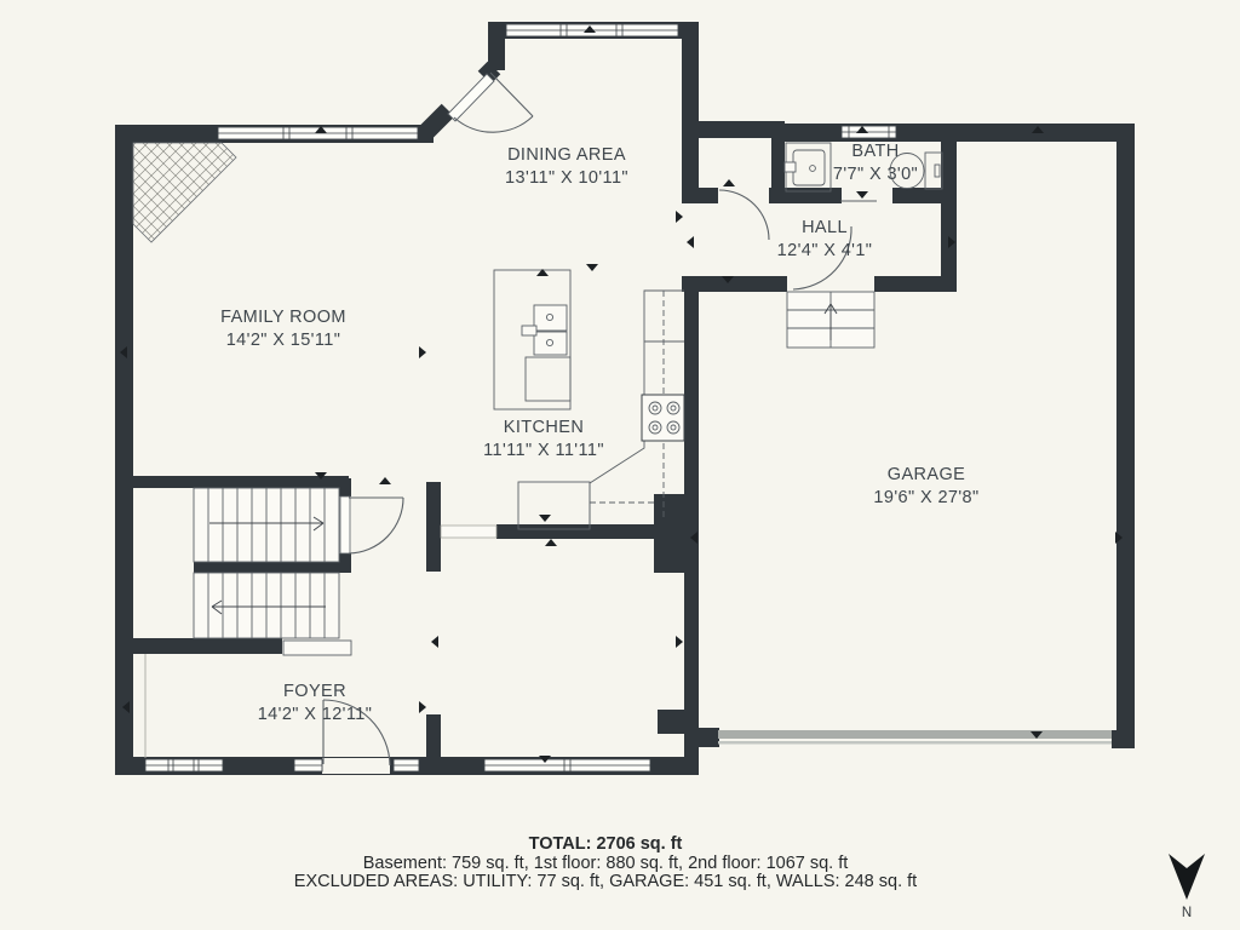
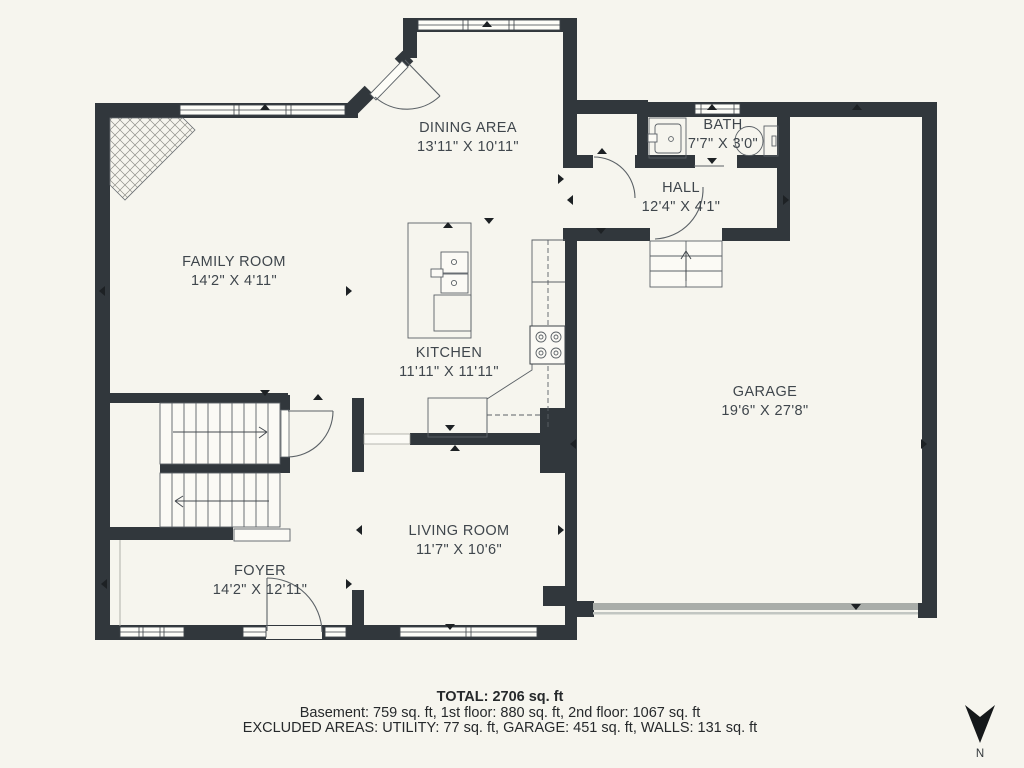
  DINING AREA
  13'11" X 10'11"
  BATH
  7'7" X 3'0"
  HALL
  12'4" X 4'1"
  FAMILY ROOM
- 14'2" X 15'11"
+ 14'2" X 4'11"
  KITCHEN
  11'11" X 11'11"
  GARAGE
  19'6" X 27'8"
+ LIVING ROOM
+ 11'7" X 10'6"
  FOYER
  14'2" X 12'11"
  TOTAL: 2706 sq. ft
  Basement: 759 sq. ft, 1st floor: 880 sq. ft, 2nd floor: 1067 sq. ft
- EXCLUDED AREAS: UTILITY: 77 sq. ft, GARAGE: 451 sq. ft, WALLS: 248 sq. ft
+ EXCLUDED AREAS: UTILITY: 77 sq. ft, GARAGE: 451 sq. ft, WALLS: 131 sq. ft
  N
